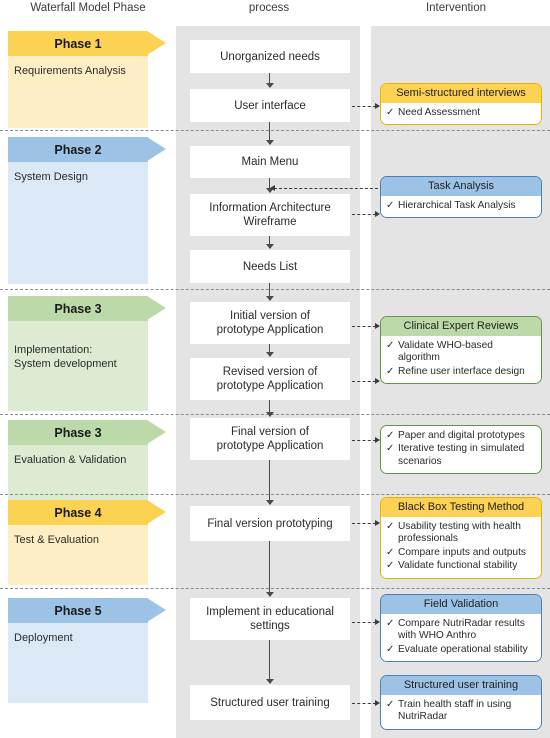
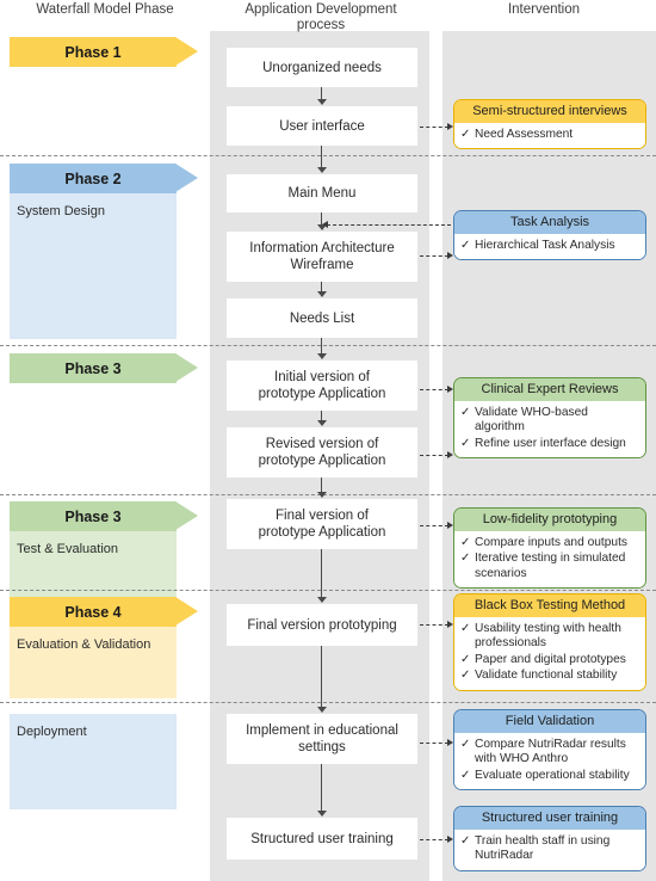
  Waterfall Model Phase
+ Application Development
  process
  Intervention
  Phase 1
- Requirements Analysis
  Phase 2
  System Design
  Phase 3
- Implementation:
- System development
  Phase 3
- Evaluation & Validation
+ Test & Evaluation
  Phase 4
- Test & Evaluation
+ Evaluation & Validation
- Phase 5
  Deployment
  Unorganized needs
  User interface
  Main Menu
  Information Architecture
  Wireframe
  Needs List
  Initial version of
  prototype Application
  Revised version of
  prototype Application
  Final version of
  prototype Application
  Final version prototyping
  Implement in educational
  settings
  Structured user training
  Semi-structured interviews
  ✓
  Need Assessment
  Task Analysis
  ✓
  Hierarchical Task Analysis
  Clinical Expert Reviews
  ✓
  Validate WHO-based algorithm
  ✓
  Refine user interface design
+ Low-fidelity prototyping
  ✓
- Paper and digital prototypes
+ Compare inputs and outputs
  ✓
  Iterative testing in simulated scenarios
  Black Box Testing Method
  ✓
  Usability testing with health professionals
  ✓
- Compare inputs and outputs
+ Paper and digital prototypes
  ✓
  Validate functional stability
  Field Validation
  ✓
  Compare NutriRadar results with WHO Anthro
  ✓
  Evaluate operational stability
  Structured user training
  ✓
  Train health staff in using NutriRadar
